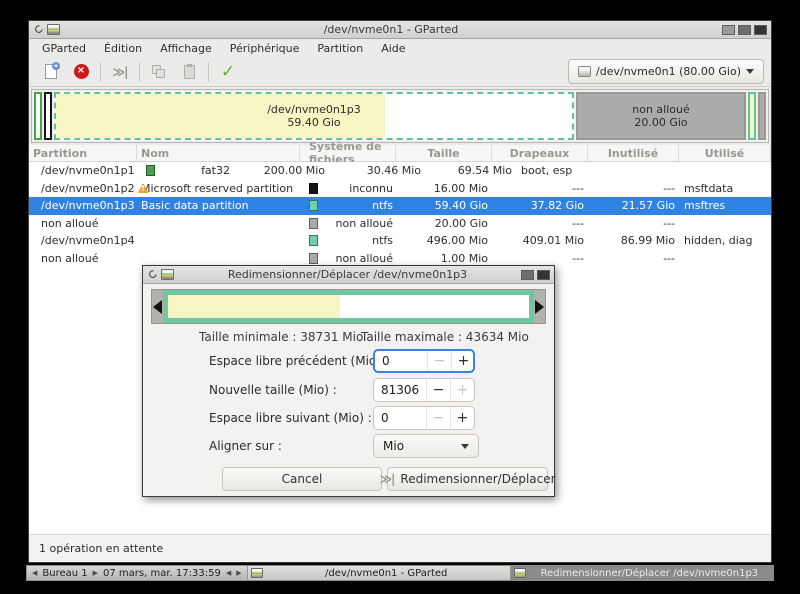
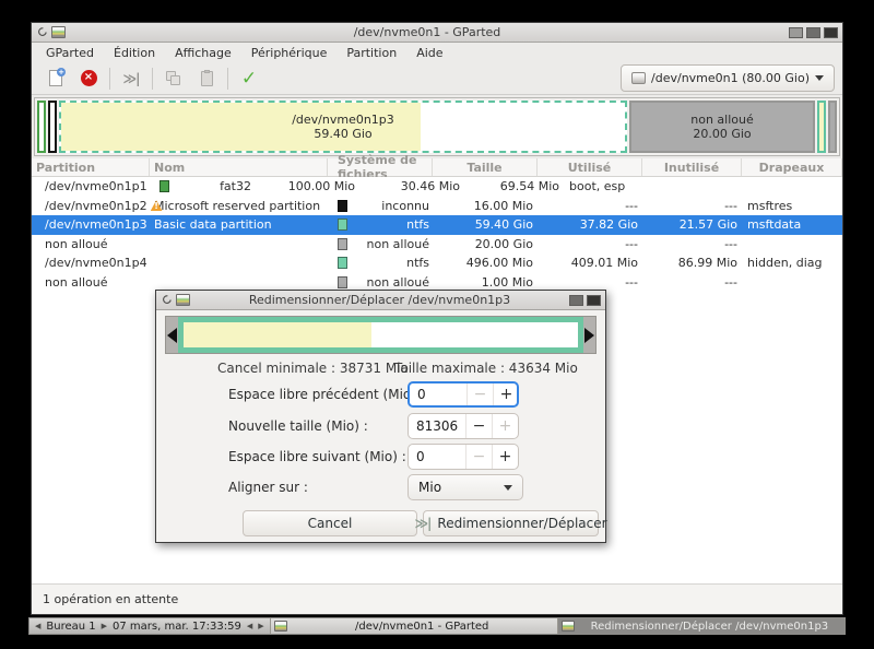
  /dev/nvme0n1 - GParted
  GParted
  Édition
  Affichage
  Périphérique
  Partition
  Aide
  +
  ×
  ≫|
  ✓
  /dev/nvme0n1 (80.00 Gio)
  /dev/nvme0n1p3
  59.40 Gio
  non alloué
  20.00 Gio
  Partition
  Nom
  Système de fichiers
  Taille
- Drapeaux
+ Utilisé
  Inutilisé
- Utilisé
+ Drapeaux
  /dev/nvme0n1p1
  fat32
- 200.00 Mio
+ 100.00 Mio
  30.46 Mio
  69.54 Mio
  boot, esp
  /dev/nvme0n1p2
  !
  icrosoft reserved partition
  inconnu
  16.00 Mio
  ---
  ---
- msftdata
+ msftres
  /dev/nvme0n1p3
  Basic data partition
  ntfs
  59.40 Gio
  37.82 Gio
  21.57 Gio
- msftres
+ msftdata
  non alloué
  non alloué
  20.00 Gio
  ---
  ---
  /dev/nvme0n1p4
  ntfs
  496.00 Mio
  409.01 Mio
  86.99 Mio
  hidden, diag
  non alloué
  non alloué
  1.00 Mio
  ---
  ---
  1 opération en attente
  Redimensionner/Déplacer /dev/nvme0n1p3
- Taille minimale : 38731 Mio
+ Cancel minimale : 38731 Mio
  Taille maximale : 43634 Mio
  Espace libre précédent (Mi
  0
  −
  +
  Nouvelle taille (Mio) :
  81306
  −
  +
  Espace libre suivant (Mio) :
  0
  −
  +
  Aligner sur :
  Mio
  Cancel
  ≫|
  Redimensionner/Déplacer
  ◀
  Bureau 1
  ▶
  07 mars, mar. 17:33:59
  ◀
  ▶
  /dev/nvme0n1 - GParted
  Redimensionner/Déplacer /dev/nvme0n1p3
